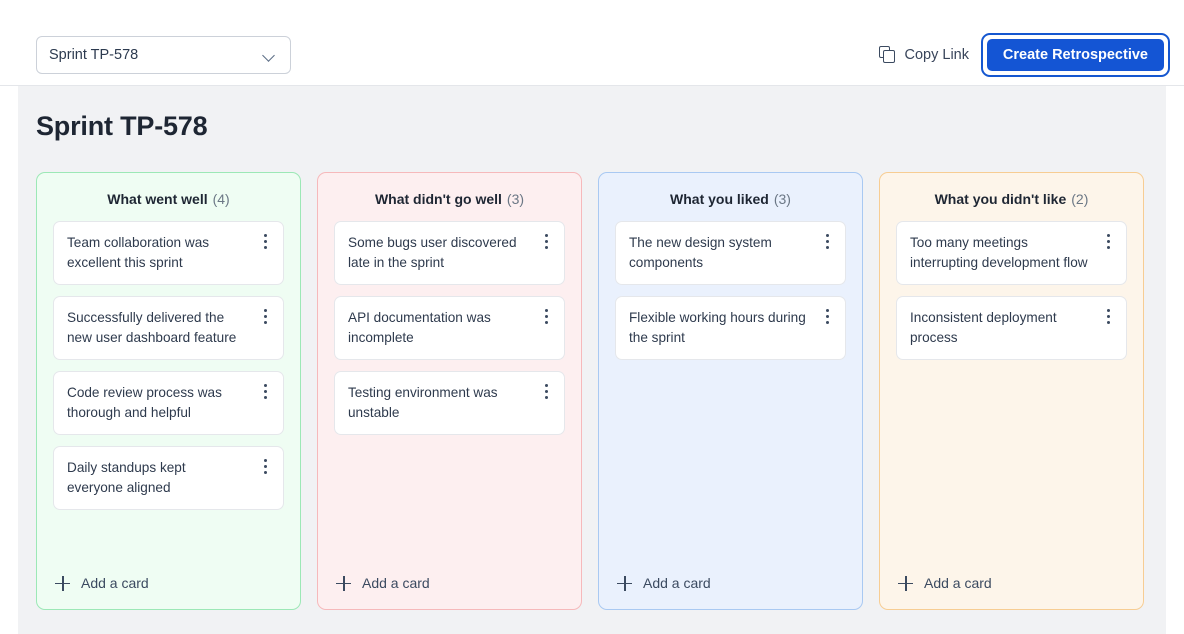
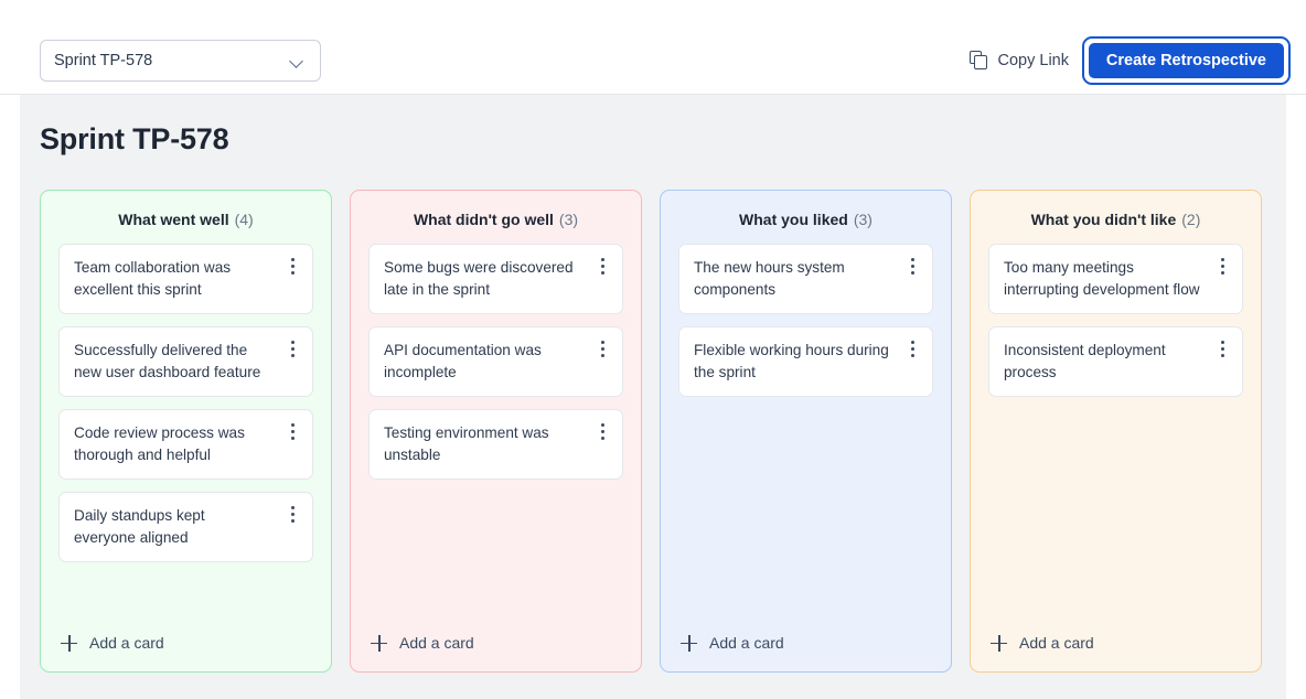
  Sprint TP-578
  Copy Link
  Create Retrospective
  Sprint TP-578
  What went well (4)
  Team collaboration was excellent this sprint
  Successfully delivered the new user dashboard feature
  Code review process was thorough and helpful
  Daily standups kept everyone aligned
  Add a card
  What didn't go well (3)
- Some bugs user discovered late in the sprint
+ Some bugs were discovered late in the sprint
  API documentation was incomplete
  Testing environment was unstable
  Add a card
  What you liked (3)
- The new design system components
+ The new hours system components
  Flexible working hours during the sprint
  Add a card
  What you didn't like (2)
  Too many meetings interrupting development flow
  Inconsistent deployment process
  Add a card
